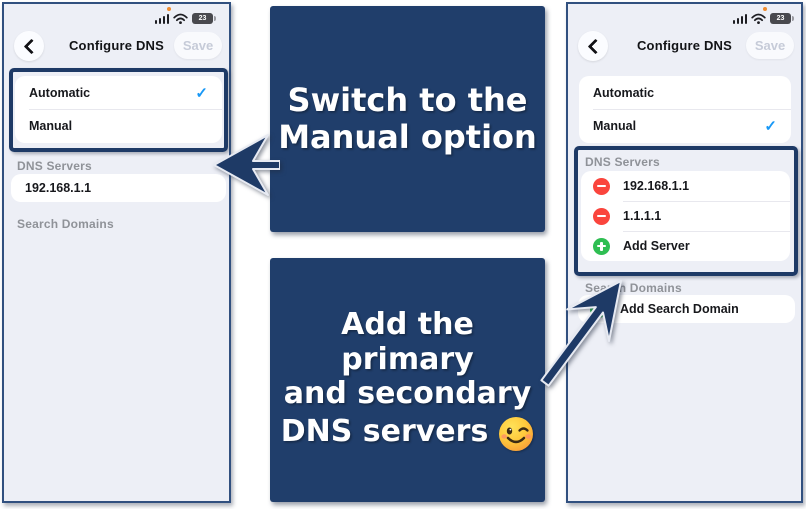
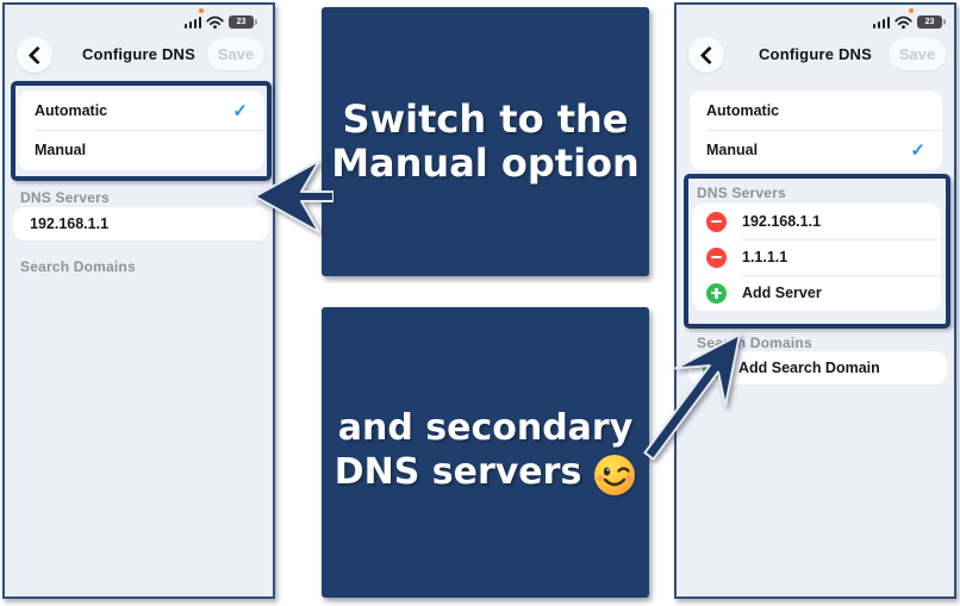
  Configure DNS
  Save
  Automatic
  ✓
  Manual
  DNS Servers
  192.168.1.1
  Search Domains
  Configure DNS
  Save
  Automatic
  Manual
  ✓
  DNS Servers
  192.168.1.1
  1.1.1.1
  Add Server
  Seah Domains
  Add Search Domain
  Switch to the
  Manual option
- Add the primary
  and secondary
  DNS servers
